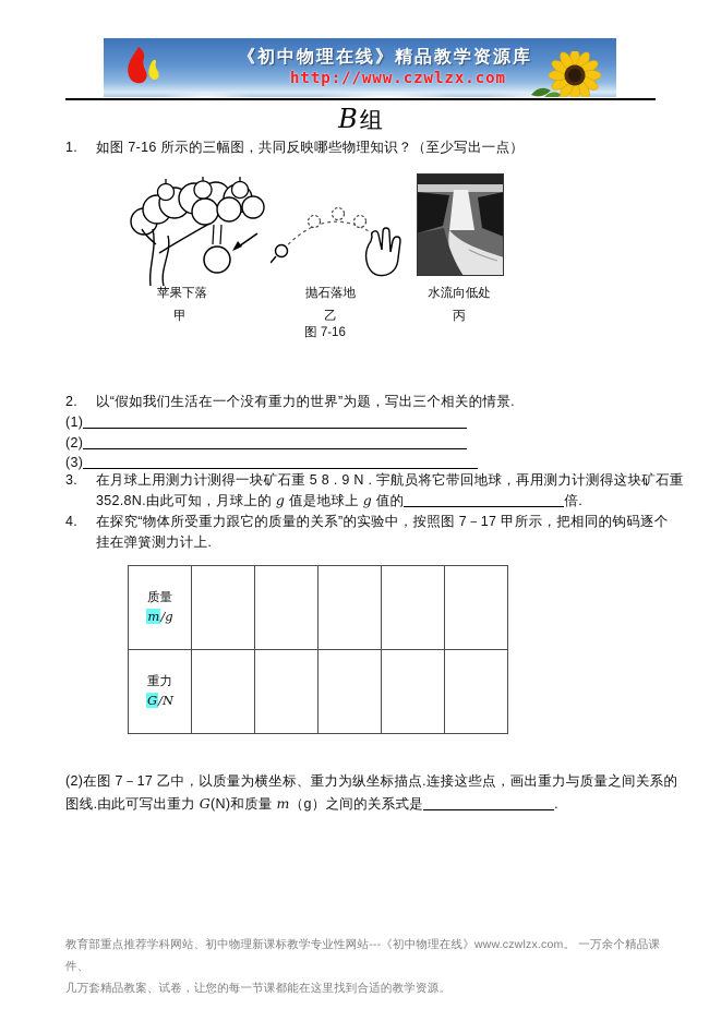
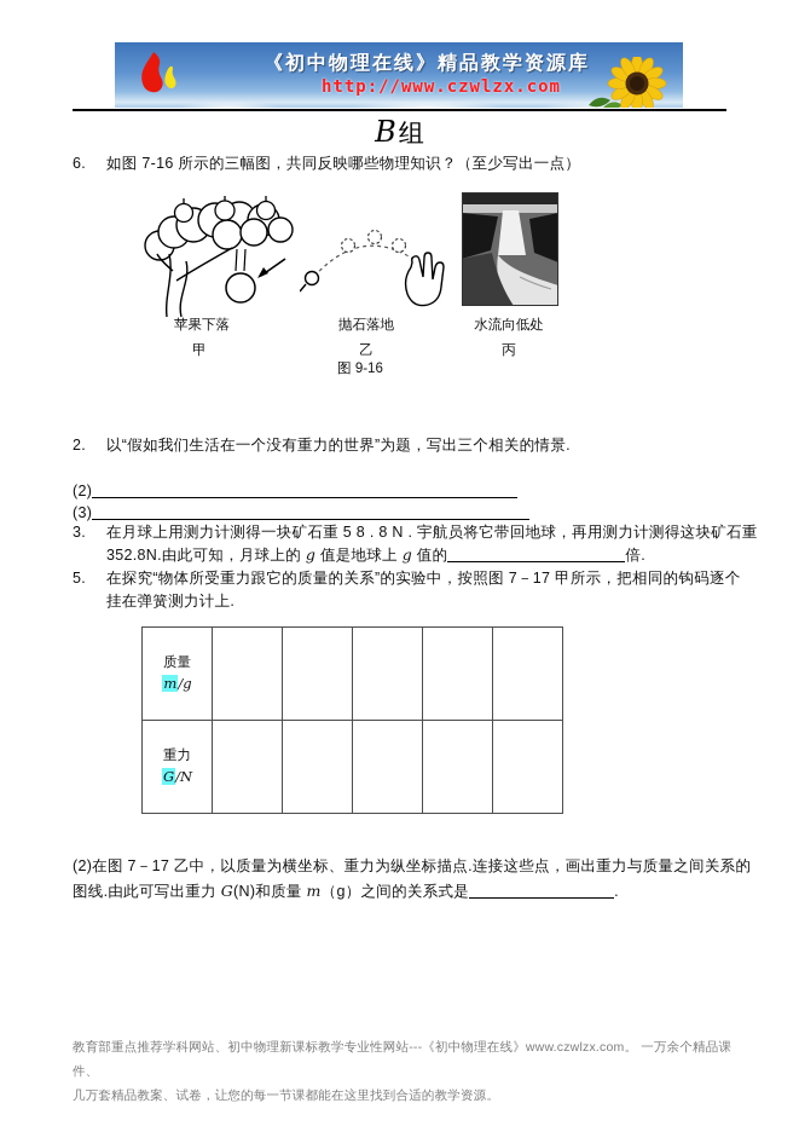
  《初中物理在线》精品教学资源库
  http://www.czwlzx.com
  B组
- 1. 如图 7-16 所示的三幅图，共同反映哪些物理知识？（至少写出一点）
+ 6. 如图 7-16 所示的三幅图，共同反映哪些物理知识？（至少写出一点）
  苹果下落
  抛石落地
  水流向低处
  甲
  乙
  丙
- 图 7-16
+ 图 9-16
  2. 以“假如我们生活在一个没有重力的世界”为题，写出三个相关的情景.
- (1)
  (2)
  (3)
- 3. 在月球上用测力计测得一块矿石重 5 8 . 9 N . 宇航员将它带回地球，再用测力计测得这块矿石重
+ 3. 在月球上用测力计测得一块矿石重 5 8 . 8 N . 宇航员将它带回地球，再用测力计测得这块矿石重
  352.8N.由此可知，月球上的 g 值是地球上 g 值的 倍.
- 4. 在探究“物体所受重力跟它的质量的关系”的实验中，按照图 7－17 甲所示，把相同的钩码逐个
+ 5. 在探究“物体所受重力跟它的质量的关系”的实验中，按照图 7－17 甲所示，把相同的钩码逐个
  挂在弹簧测力计上.
  质量 m/g
  重力 G/N
  (2)在图 7－17 乙中，以质量为横坐标、重力为纵坐标描点.连接这些点，画出重力与质量之间关系的
  图线.由此可写出重力 G(N)和质量 m（g）之间的关系式是 .
  教育部重点推荐学科网站、初中物理新课标教学专业性网站---《初中物理在线》www.czwlzx.com。 一万余个精品课件、
  几万套精品教案、试卷，让您的每一节课都能在这里找到合适的教学资源。
